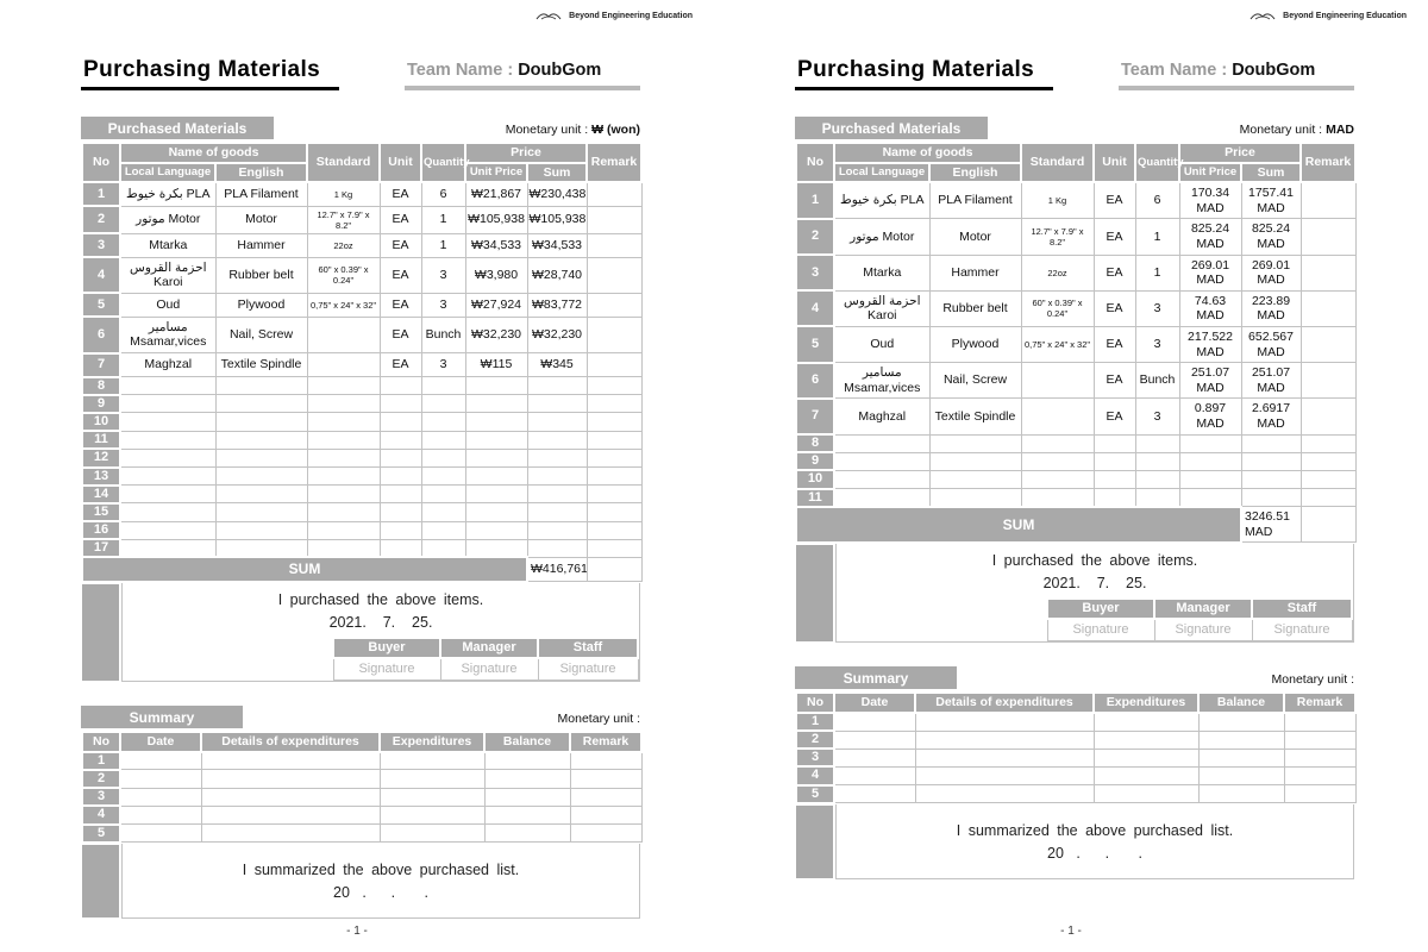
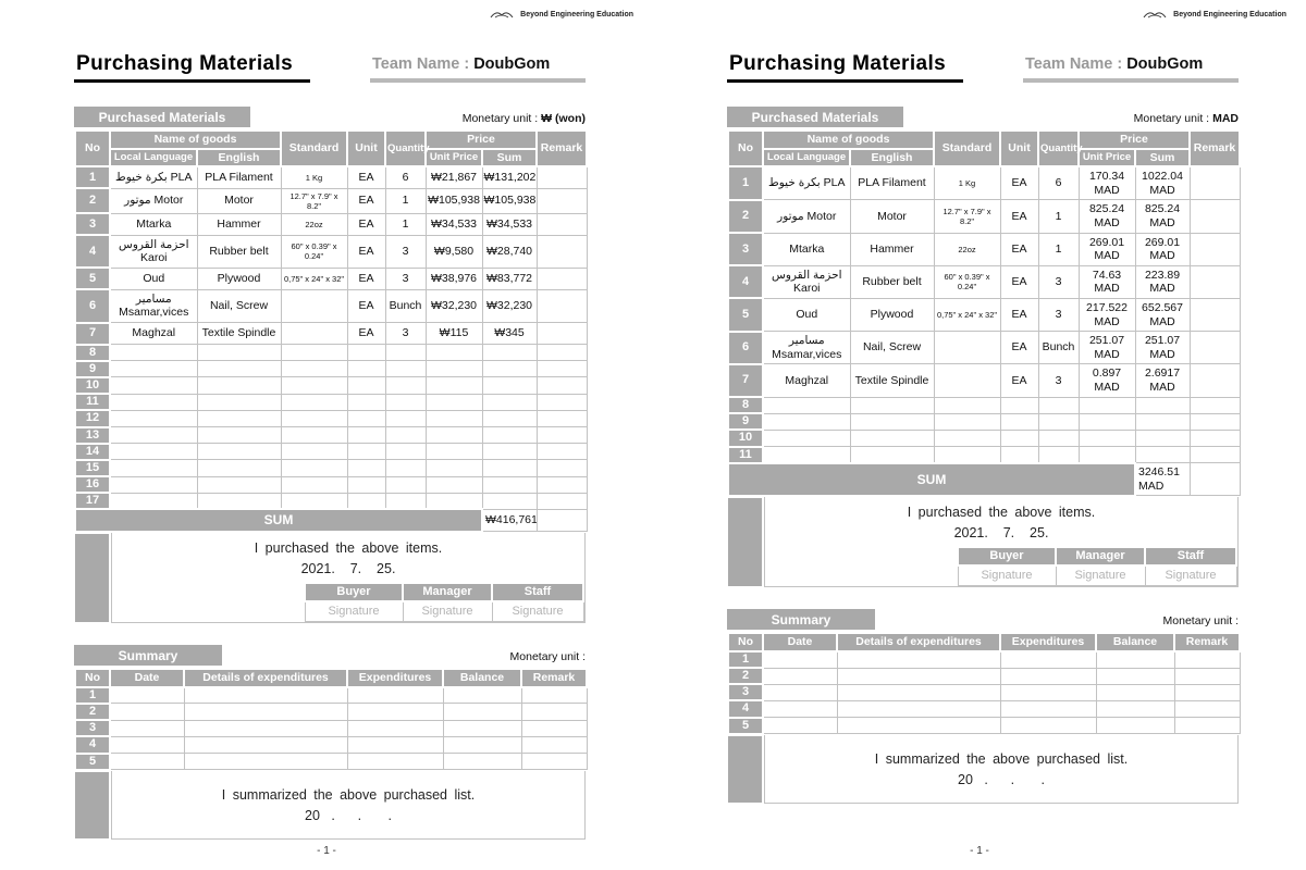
  Purchasing Materials
  Team Name : DoubGom
  Purchased Materials
  Monetary unit : ₩ (won)
  No	Name of goods	Standard	Unit	Quantity	Price	Remark
  Local Language	English	Unit Price	Sum
- 1	بكرة خيوط PLA	PLA Filament	1 Kg	EA	6	₩21,867	₩230,438
+ 1	بكرة خيوط PLA	PLA Filament	1 Kg	EA	6	₩21,867	₩131,202
  2	موتور Motor	Motor	12.7" x 7.9" x 8.2"	EA	1	₩105,938	₩105,938
  3	Mtarka	Hammer	22oz	EA	1	₩34,533	₩34,533
- 4	احزمة القروس Karoi	Rubber belt	60" x 0.39" x 0.24"	EA	3	₩3,980	₩28,740
+ 4	احزمة القروس Karoi	Rubber belt	60" x 0.39" x 0.24"	EA	3	₩9,580	₩28,740
- 5	Oud	Plywood	0,75" x 24" x 32"	EA	3	₩27,924	₩83,772
+ 5	Oud	Plywood	0,75" x 24" x 32"	EA	3	₩38,976	₩83,772
  6	مسامير Msamar,vices	Nail, Screw		EA	Bunch	₩32,230	₩32,230
  7	Maghzal	Textile Spindle		EA	3	₩115	₩345
  8
  9
  10
  11
  12
  13
  14
  15
  16
  17
  SUM	₩416,761
  I purchased the above items.
  2021. 7. 25.
  Buyer	Manager	Staff
  Signature	Signature	Signature
  Summary
  Monetary unit :
  No	Date	Details of expenditures	Expenditures	Balance	Remark
  1
  2
  3
  4
  5
  I summarized the above purchased list.
  20 . . .
  - 1 -
  Purchasing Materials
  Team Name : DoubGom
  Purchased Materials
  Monetary unit : MAD
  No	Name of goods	Standard	Unit	Quantity	Price	Remark
  Local Language	English	Unit Price	Sum
- 1	بكرة خيوط PLA	PLA Filament	1 Kg	EA	6	170.34 MAD	1757.41 MAD
+ 1	بكرة خيوط PLA	PLA Filament	1 Kg	EA	6	170.34 MAD	1022.04 MAD
  2	موتور Motor	Motor	12.7" x 7.9" x 8.2"	EA	1	825.24 MAD	825.24 MAD
  3	Mtarka	Hammer	22oz	EA	1	269.01 MAD	269.01 MAD
  4	احزمة القروس Karoi	Rubber belt	60" x 0.39" x 0.24"	EA	3	74.63 MAD	223.89 MAD
  5	Oud	Plywood	0,75" x 24" x 32"	EA	3	217.522 MAD	652.567 MAD
  6	مسامير Msamar,vices	Nail, Screw		EA	Bunch	251.07 MAD	251.07 MAD
  7	Maghzal	Textile Spindle		EA	3	0.897 MAD	2.6917 MAD
  8
  9
  10
  11
  SUM	3246.51 MAD
  I purchased the above items.
  2021. 7. 25.
  Buyer	Manager	Staff
  Signature	Signature	Signature
  Summary
  Monetary unit :
  No	Date	Details of expenditures	Expenditures	Balance	Remark
  1
  2
  3
  4
  5
  I summarized the above purchased list.
  20 . . .
  - 1 -
